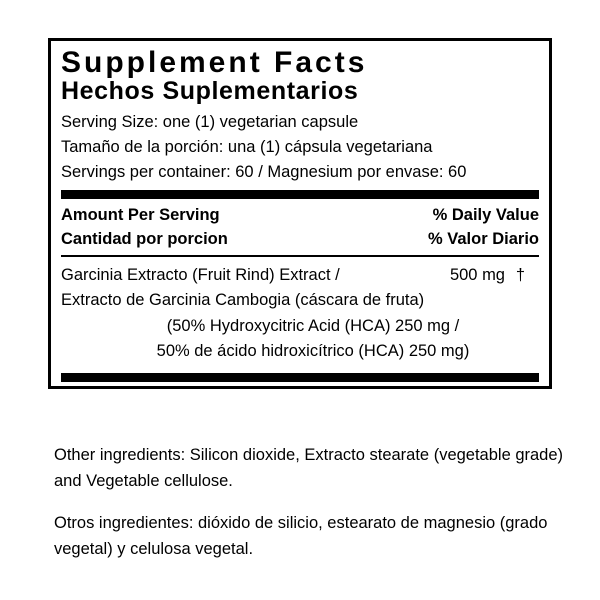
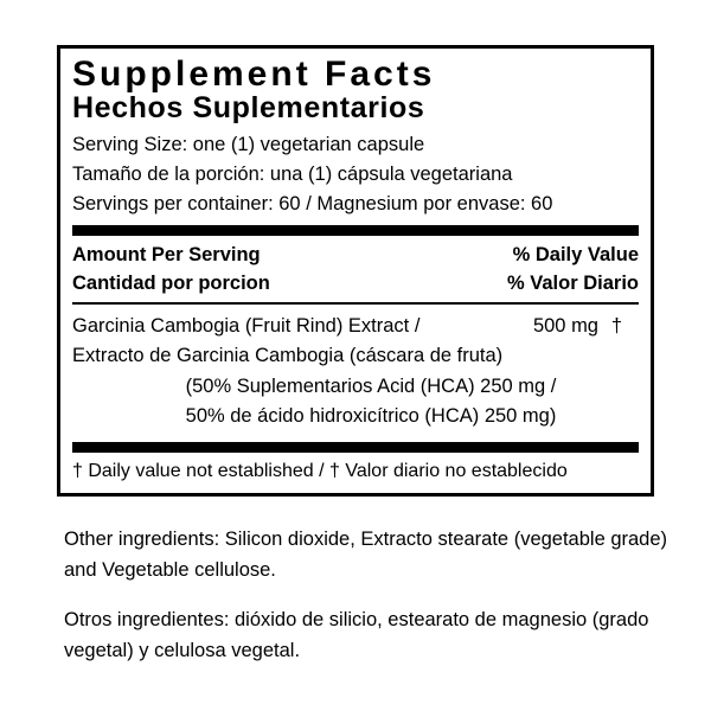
  Supplement Facts
  Hechos Suplementarios
  Serving Size: one (1) vegetarian capsule
  Tamaño de la porción: una (1) cápsula vegetariana
  Servings per container: 60 / Magnesium por envase: 60
  Amount Per Serving
  % Daily Value
  Cantidad por porcion
  % Valor Diario
- Garcinia Extracto (Fruit Rind) Extract /
+ Garcinia Cambogia (Fruit Rind) Extract /
  500 mg
  †
  Extracto de Garcinia Cambogia (cáscara de fruta)
- (50% Hydroxycitric Acid (HCA) 250 mg /
+ (50% Suplementarios Acid (HCA) 250 mg /
  50% de ácido hidroxicítrico (HCA) 250 mg)
+ † Daily value not established / † Valor diario no establecido
  Other ingredients: Silicon dioxide, Extracto stearate (vegetable grade) and Vegetable cellulose.
  Otros ingredientes: dióxido de silicio, estearato de magnesio (grado vegetal) y celulosa vegetal.
